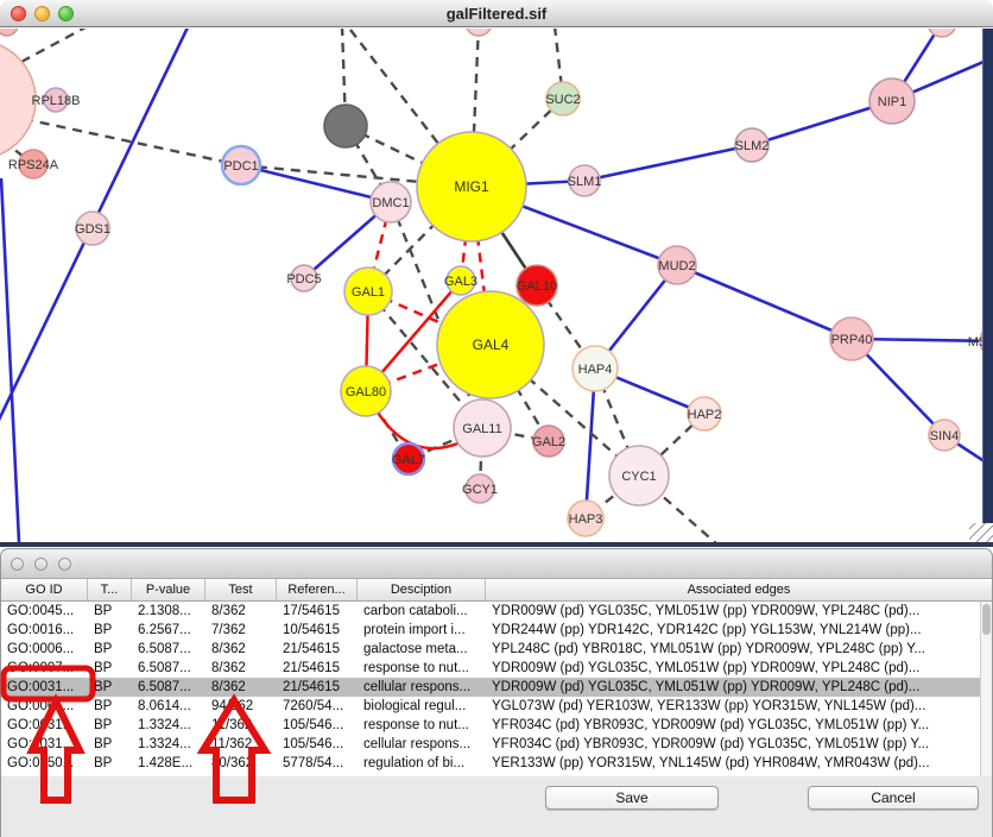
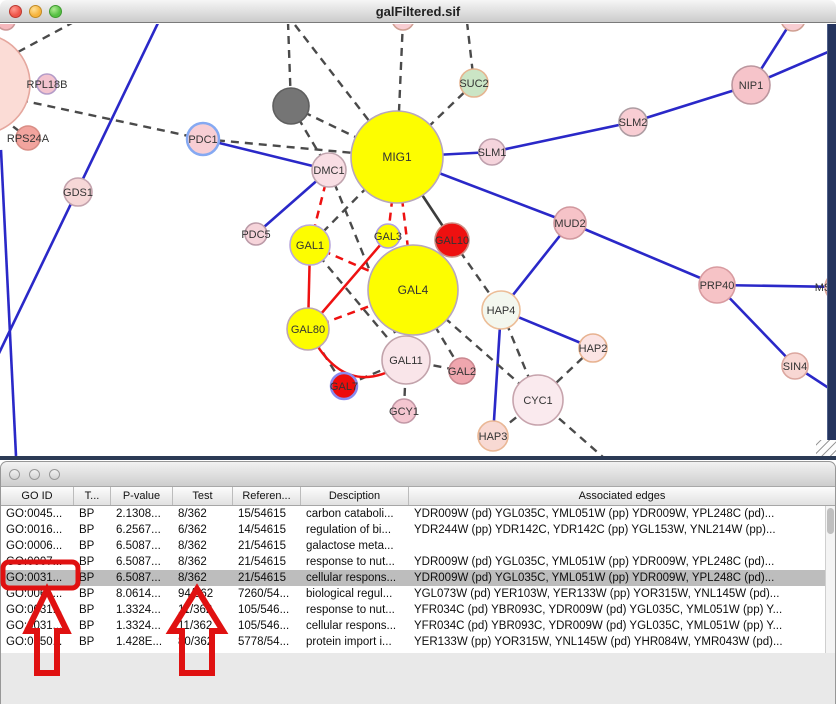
  galFiltered.sif
  RPL18B
  RPS24A
  GDS1
  PDC1
  DMC1
  MIG1
  SUC2
  SLM1
  SLM2
  NIP1
  MUD2
  PRP40
  SIN4
  HAP2
  HAP4
  HAP3
  CYC1
  GCY1
  PDC5
  GAL1
  GAL3
  GAL10
  GAL80
  GAL11
  GAL2
  GAL7
  GAL4
  GO ID
  T...
  P-value
  Test
  Referen...
  Desciption
  Associated edges
  GO:0045...
  BP
  2.1308...
  8/362
- 17/54615
+ 15/54615
  carbon cataboli...
  YDR009W (pd) YGL035C, YML051W (pp) YDR009W, YPL248C (pd)...
  GO:0016...
  BP
  6.2567...
- 7/362
+ 6/362
- 10/54615
+ 14/54615
- protein import i...
+ regulation of bi...
  YDR244W (pp) YDR142C, YDR142C (pp) YGL153W, YNL214W (pp)...
  GO:0006...
  BP
  6.5087...
  8/362
  21/54615
  galactose meta...
- YPL248C (pd) YBR018C, YML051W (pp) YDR009W, YPL248C (pp) Y...
  BP
  6.5087...
  8/362
  21/54615
  response to nut...
  YDR009W (pd) YGL035C, YML051W (pp) YDR009W, YPL248C (pd)...
  GO:0031...
  BP
  6.5087...
  8/362
  21/54615
  cellular respons...
  YDR009W (pd) YGL035C, YML051W (pp) YDR009W, YPL248C (pd)...
  GO:00...
  BP
  8.0614...
  7260/54...
  biological regul...
  YGL073W (pd) YER103W, YER133W (pp) YOR315W, YNL145W (pd)...
  GO:031.
  BP
  1.3324...
  105/546...
  response to nut...
  YFR034C (pd) YBR093C, YDR009W (pd) YGL035C, YML051W (pp) Y...
  GO:031...
  BP
  1.3324...
  11/362
  105/546...
  cellular respons...
  YFR034C (pd) YBR093C, YDR009W (pd) YGL035C, YML051W (pp) Y...
  GO:050.
  BP
  1.428E...
  5778/54...
- regulation of bi...
+ protein import i...
  YER133W (pp) YOR315W, YNL145W (pd) YHR084W, YMR043W (pd)...
- Save
- Cancel
